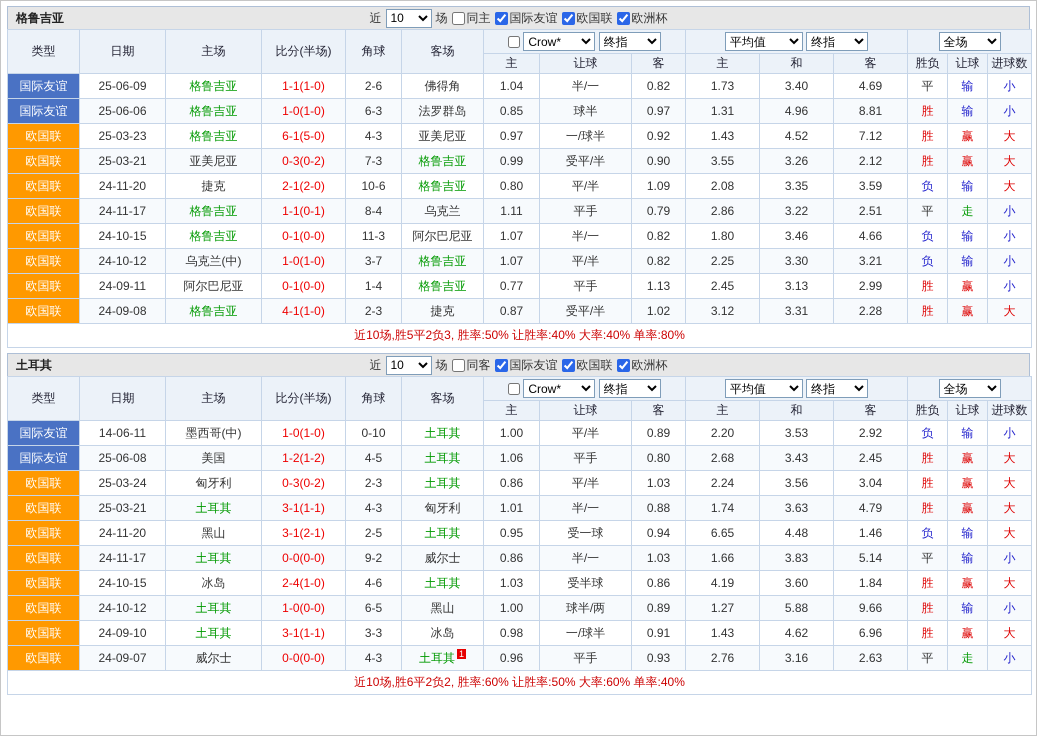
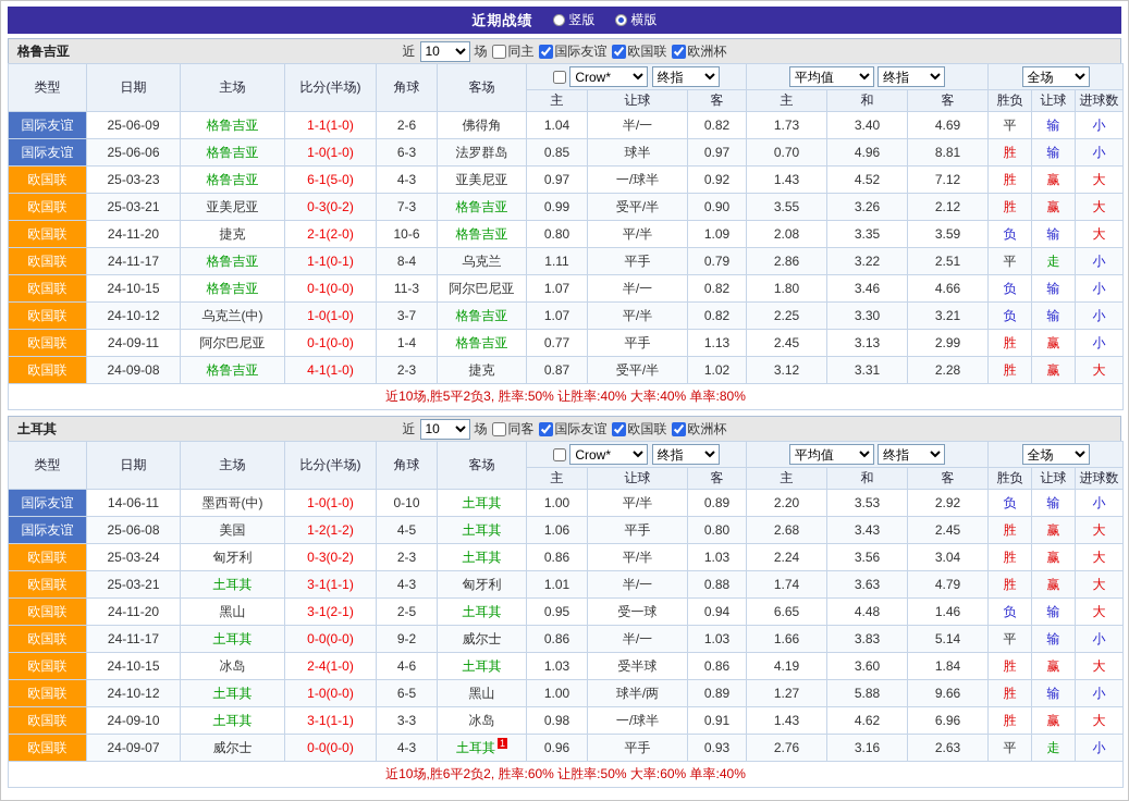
+ 近期战绩
+ 竖版
+ 横版
  格鲁吉亚
  近
  10
  场
  同主
  国际友谊
  欧国联
  欧洲杯
  类型	日期	主场	比分(半场)	角球	客场	Crow* 终指	平均值 终指	全场
  主	让球	客	主	和	客	胜负	让球	进球数
  国际友谊	25-06-09	格鲁吉亚	1-1(1-0)	2-6	佛得角	1.04	半/一	0.82	1.73	3.40	4.69	平	输	小
- 国际友谊	25-06-06	格鲁吉亚	1-0(1-0)	6-3	法罗群岛	0.85	球半	0.97	1.31	4.96	8.81	胜	输	小
+ 国际友谊	25-06-06	格鲁吉亚	1-0(1-0)	6-3	法罗群岛	0.85	球半	0.97	0.70	4.96	8.81	胜	输	小
  欧国联	25-03-23	格鲁吉亚	6-1(5-0)	4-3	亚美尼亚	0.97	一/球半	0.92	1.43	4.52	7.12	胜	赢	大
  欧国联	25-03-21	亚美尼亚	0-3(0-2)	7-3	格鲁吉亚	0.99	受平/半	0.90	3.55	3.26	2.12	胜	赢	大
  欧国联	24-11-20	捷克	2-1(2-0)	10-6	格鲁吉亚	0.80	平/半	1.09	2.08	3.35	3.59	负	输	大
  欧国联	24-11-17	格鲁吉亚	1-1(0-1)	8-4	乌克兰	1.11	平手	0.79	2.86	3.22	2.51	平	走	小
  欧国联	24-10-15	格鲁吉亚	0-1(0-0)	11-3	阿尔巴尼亚	1.07	半/一	0.82	1.80	3.46	4.66	负	输	小
  欧国联	24-10-12	乌克兰(中)	1-0(1-0)	3-7	格鲁吉亚	1.07	平/半	0.82	2.25	3.30	3.21	负	输	小
  欧国联	24-09-11	阿尔巴尼亚	0-1(0-0)	1-4	格鲁吉亚	0.77	平手	1.13	2.45	3.13	2.99	胜	赢	小
  欧国联	24-09-08	格鲁吉亚	4-1(1-0)	2-3	捷克	0.87	受平/半	1.02	3.12	3.31	2.28	胜	赢	大
  近10场,胜5平2负3, 胜率:50% 让胜率:40% 大率:40% 单率:80%
  土耳其
  近
  10
  场
  同客
  国际友谊
  欧国联
  欧洲杯
  类型	日期	主场	比分(半场)	角球	客场	Crow* 终指	平均值 终指	全场
  主	让球	客	主	和	客	胜负	让球	进球数
  国际友谊	14-06-11	墨西哥(中)	1-0(1-0)	0-10	土耳其	1.00	平/半	0.89	2.20	3.53	2.92	负	输	小
  国际友谊	25-06-08	美国	1-2(1-2)	4-5	土耳其	1.06	平手	0.80	2.68	3.43	2.45	胜	赢	大
  欧国联	25-03-24	匈牙利	0-3(0-2)	2-3	土耳其	0.86	平/半	1.03	2.24	3.56	3.04	胜	赢	大
  欧国联	25-03-21	土耳其	3-1(1-1)	4-3	匈牙利	1.01	半/一	0.88	1.74	3.63	4.79	胜	赢	大
  欧国联	24-11-20	黑山	3-1(2-1)	2-5	土耳其	0.95	受一球	0.94	6.65	4.48	1.46	负	输	大
  欧国联	24-11-17	土耳其	0-0(0-0)	9-2	威尔士	0.86	半/一	1.03	1.66	3.83	5.14	平	输	小
  欧国联	24-10-15	冰岛	2-4(1-0)	4-6	土耳其	1.03	受半球	0.86	4.19	3.60	1.84	胜	赢	大
  欧国联	24-10-12	土耳其	1-0(0-0)	6-5	黑山	1.00	球半/两	0.89	1.27	5.88	9.66	胜	输	小
  欧国联	24-09-10	土耳其	3-1(1-1)	3-3	冰岛	0.98	一/球半	0.91	1.43	4.62	6.96	胜	赢	大
  欧国联	24-09-07	威尔士	0-0(0-0)	4-3	土耳其 1	0.96	平手	0.93	2.76	3.16	2.63	平	走	小
  近10场,胜6平2负2, 胜率:60% 让胜率:50% 大率:60% 单率:40%
